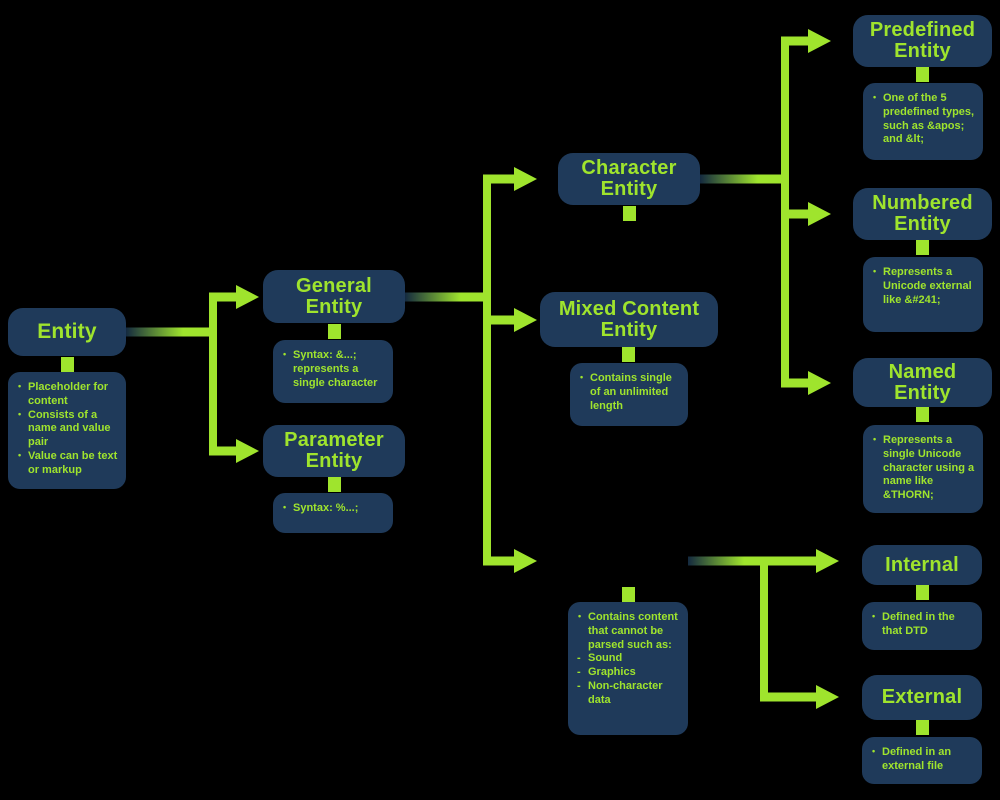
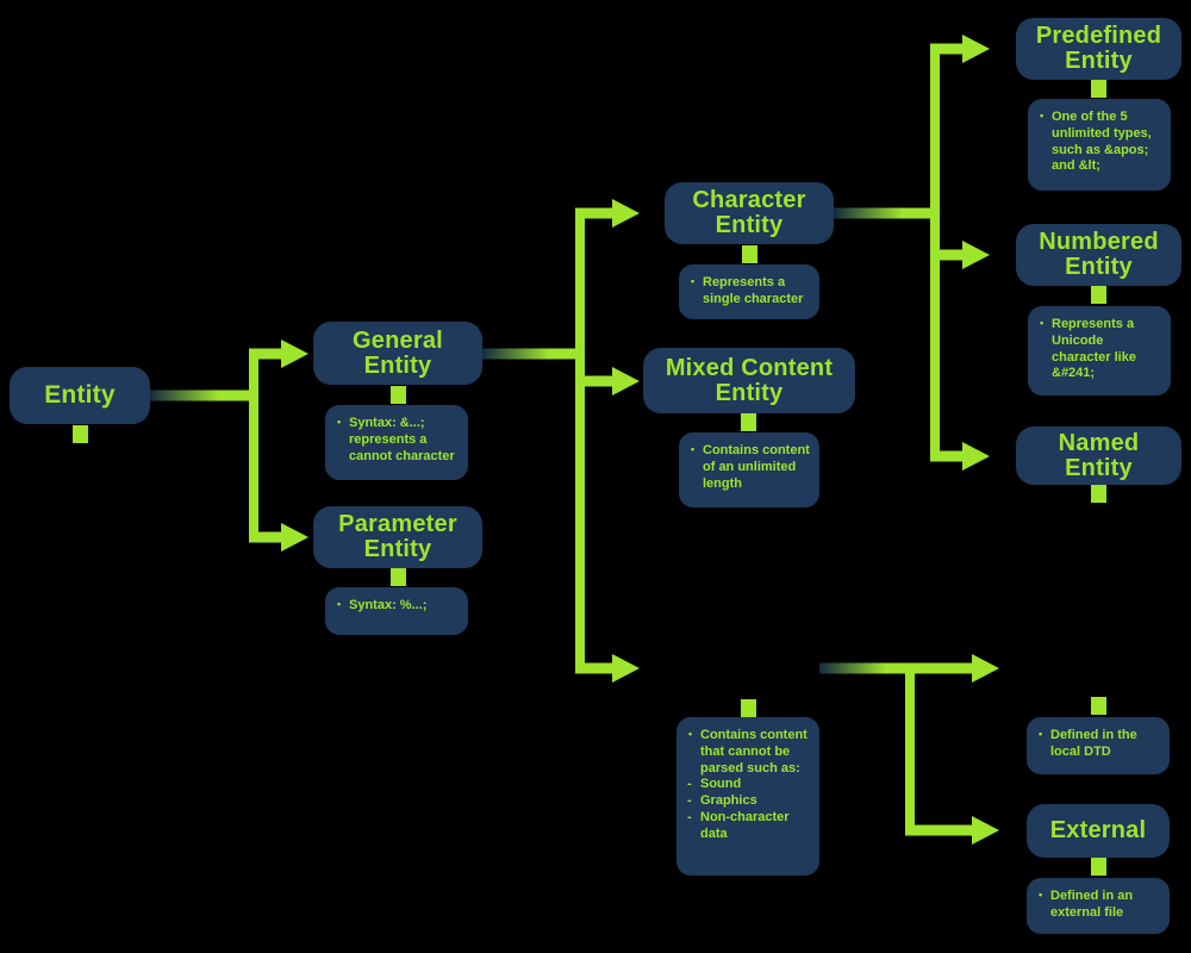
  Entity
- Placeholder for content
- Consists of a name and value pair
- Value can be text or markup
  General
  Entity
- Syntax: &...; represents a single character
+ Syntax: &...; represents a cannot character
  Parameter
  Entity
  Syntax: %...;
  Character
  Entity
+ Represents a single character
  Mixed Content
  Entity
- Contains single of an unlimited length
+ Contains content of an unlimited length
  Contains content that cannot be parsed such as:
  Sound
  Graphics
  Non-character data
  Predefined
  Entity
- One of the 5 predefined types, such as &apos; and &lt;
+ One of the 5 unlimited types, such as &apos; and &lt;
  Numbered
  Entity
- Represents a Unicode external like &#241;
+ Represents a Unicode character like &#241;
  Named
  Entity
- Represents a single Unicode character using a name like &THORN;
- Internal
- Defined in the that DTD
+ Defined in the local DTD
  External
  Defined in an external file
